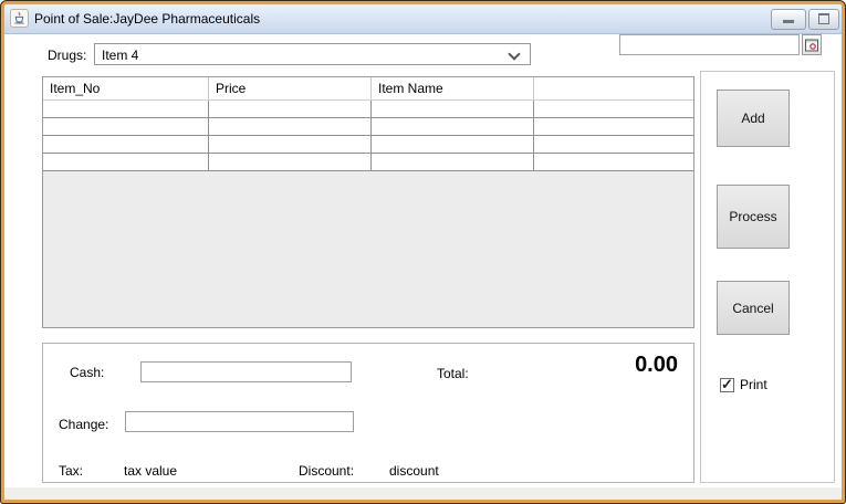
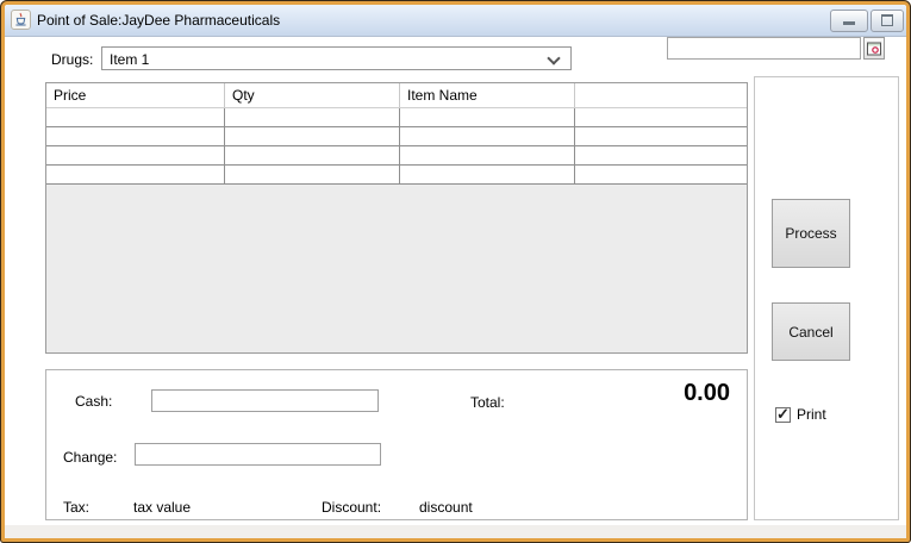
  Point of Sale:JayDee Pharmaceuticals
  Drugs:
- Item 4
+ Item 1
- Item_No
  Price
+ Qty
  Item Name
- Add
  Process
  Cancel
  Print
  Cash:
  Total:
  0.00
  Change:
  Tax:
  tax value
  Discount:
  discount
